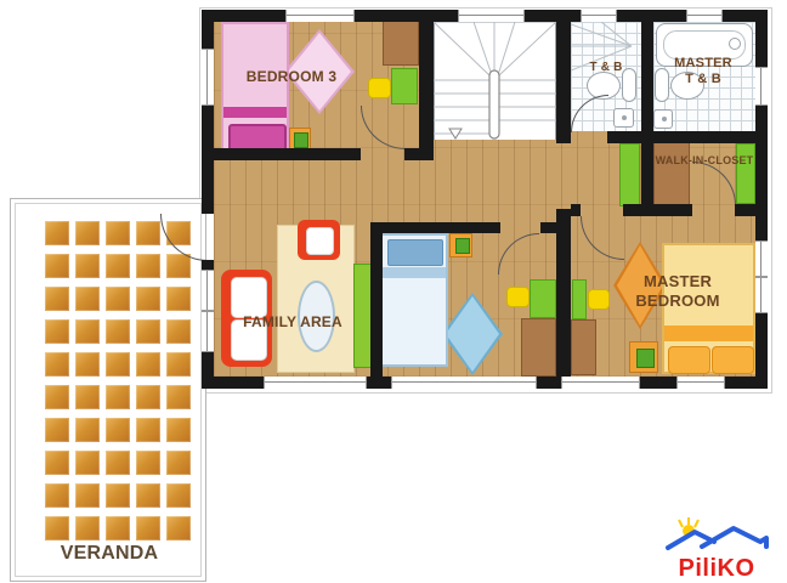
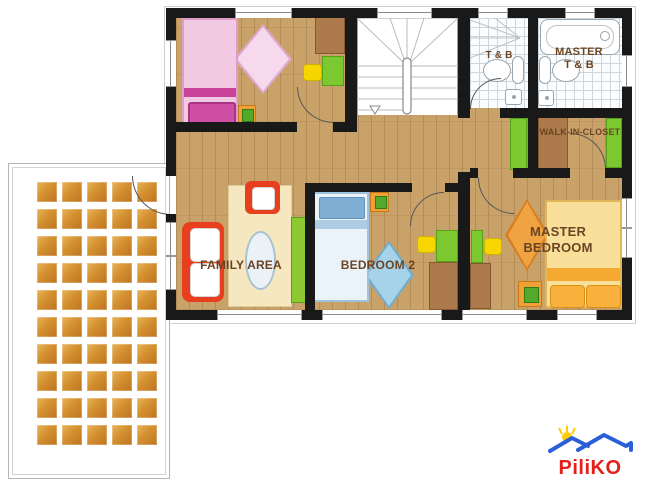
- VERANDA
- BEDROOM 3
  T & B
  MASTER
  T & B
  WALK-IN-CLOSET
  FAMILY AREA
+ BEDROOM 2
  MASTER
  BEDROOM
  PiliKO
